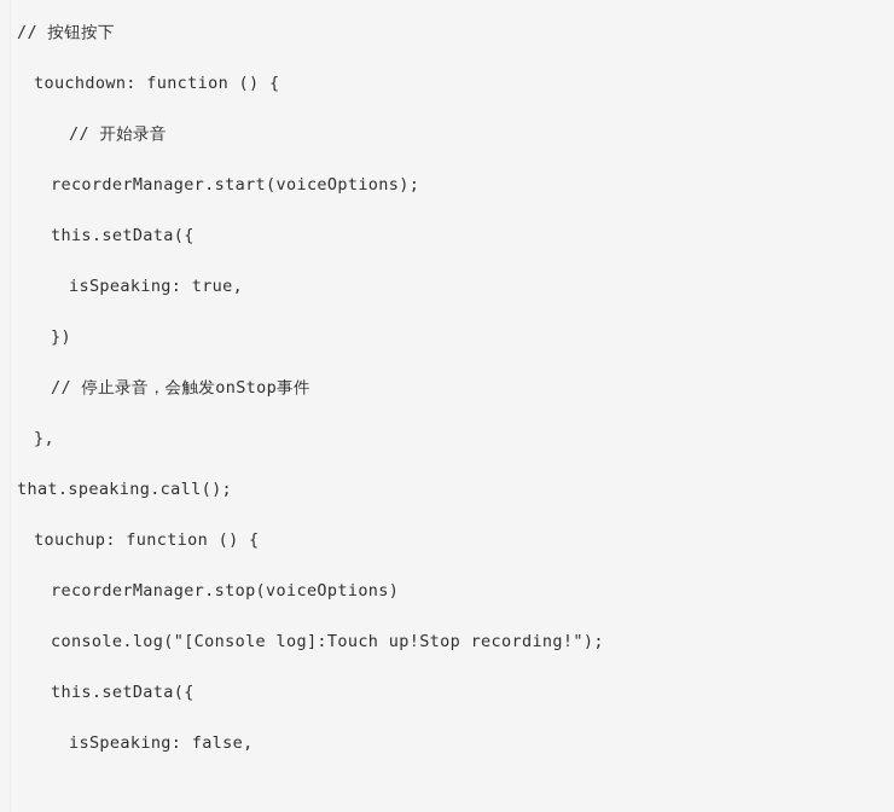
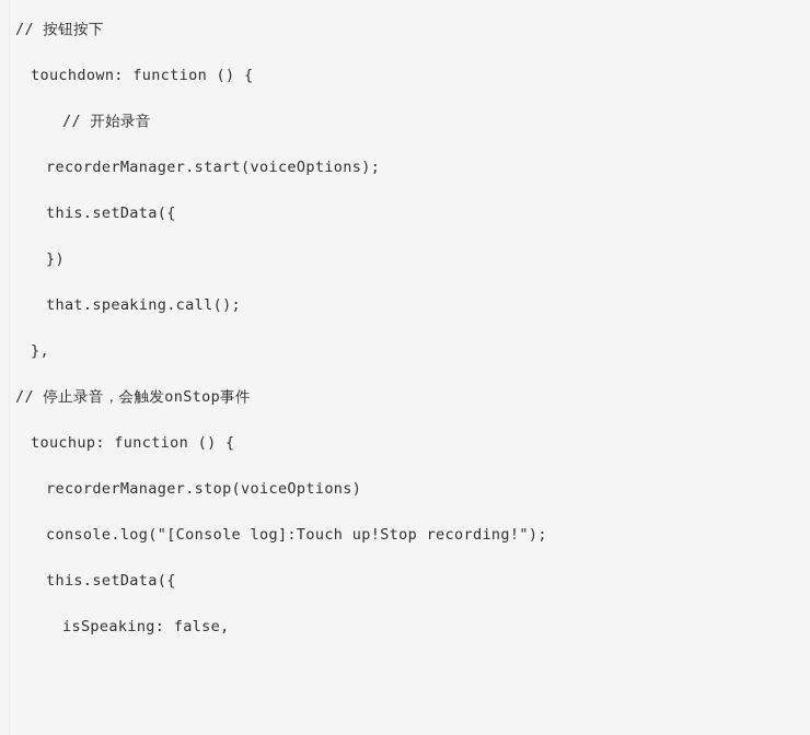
  // 按钮按下
  touchdown: function () {
  // 开始录音
  recorderManager.start(voiceOptions);
  this.setData({
- isSpeaking: true,
  })
- // 停止录音，会触发onStop事件
+ that.speaking.call();
  },
- that.speaking.call();
+ // 停止录音，会触发onStop事件
  touchup: function () {
  recorderManager.stop(voiceOptions)
  console.log("[Console log]:Touch up!Stop recording!");
  this.setData({
  isSpeaking: false,
